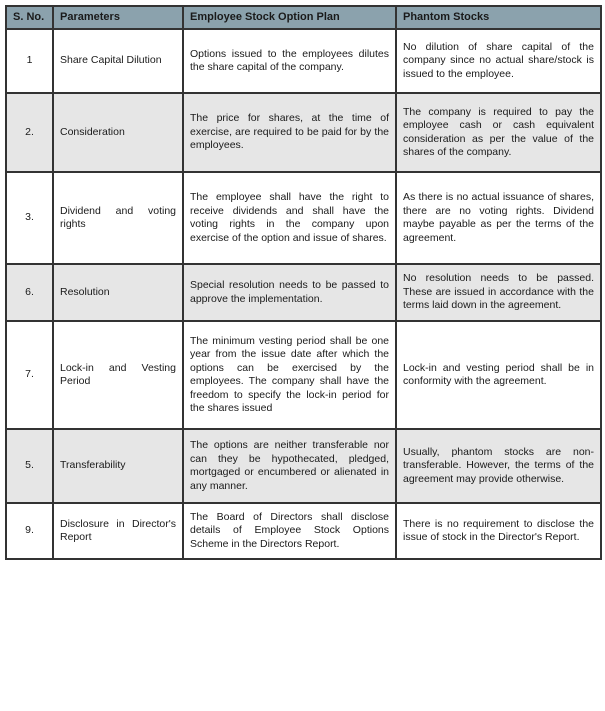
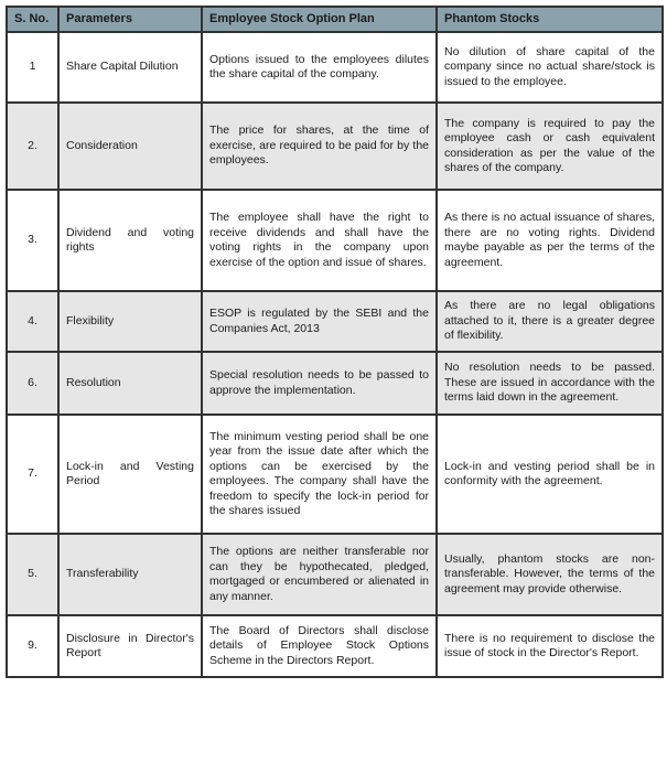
  S. No.	Parameters	Employee Stock Option Plan	Phantom Stocks
  1	Share Capital Dilution	Options issued to the employees dilutes the share capital of the company.	No dilution of share capital of the company since no actual share/stock is issued to the employee.
  2.	Consideration	The price for shares, at the time of exercise, are required to be paid for by the employees.	The company is required to pay the employee cash or cash equivalent consideration as per the value of the shares of the company.
  3.	Dividend and voting rights	The employee shall have the right to receive dividends and shall have the voting rights in the company upon exercise of the option and issue of shares.	As there is no actual issuance of shares, there are no voting rights. Dividend maybe payable as per the terms of the agreement.
+ 4.	Flexibility	ESOP is regulated by the SEBI and the Companies Act, 2013	As there are no legal obligations attached to it, there is a greater degree of flexibility.
  6.	Resolution	Special resolution needs to be passed to approve the implementation.	No resolution needs to be passed. These are issued in accordance with the terms laid down in the agreement.
  7.	Lock-in and Vesting Period	The minimum vesting period shall be one year from the issue date after which the options can be exercised by the employees. The company shall have the freedom to specify the lock-in period for the shares issued	Lock-in and vesting period shall be in conformity with the agreement.
  5.	Transferability	The options are neither transferable nor can they be hypothecated, pledged, mortgaged or encumbered or alienated in any manner.	Usually, phantom stocks are non-transferable. However, the terms of the agreement may provide otherwise.
  9.	Disclosure in Director's Report	The Board of Directors shall disclose details of Employee Stock Options Scheme in the Directors Report.	There is no requirement to disclose the issue of stock in the Director's Report.
